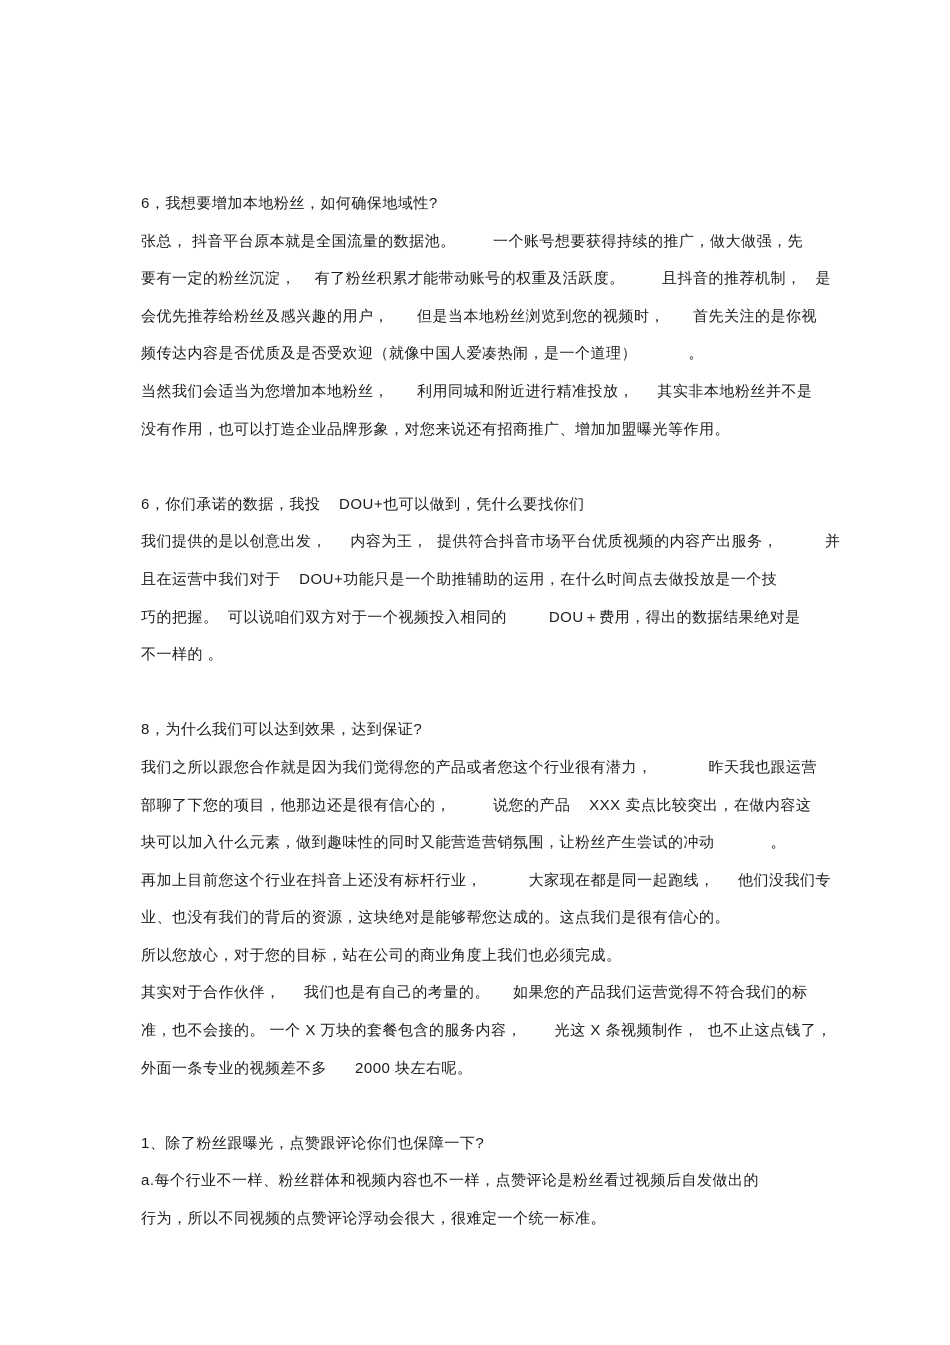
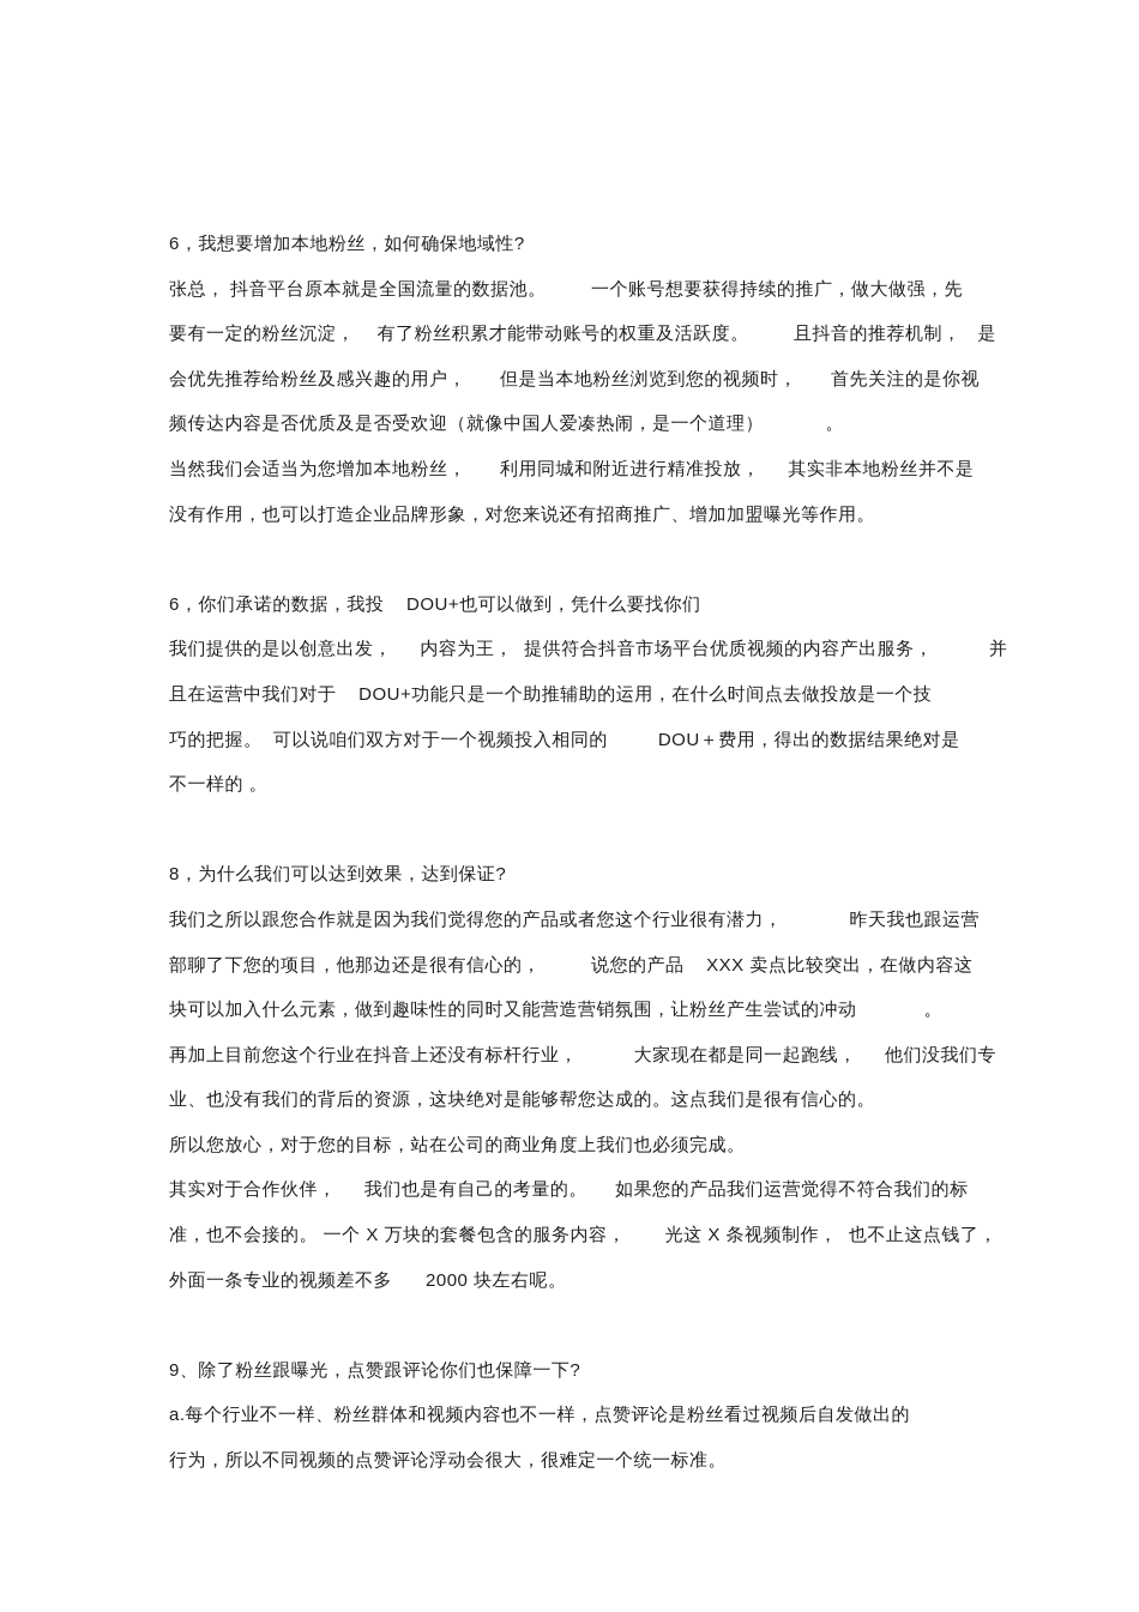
  6，我想要增加本地粉丝，如何确保地域性?
  张总， 抖音平台原本就是全国流量的数据池。 一个账号想要获得持续的推广，做大做强，先
  要有一定的粉丝沉淀， 有了粉丝积累才能带动账号的权重及活跃度。 且抖音的推荐机制， 是
  会优先推荐给粉丝及感兴趣的用户， 但是当本地粉丝浏览到您的视频时， 首先关注的是你视
  频传达内容是否优质及是否受欢迎（就像中国人爱凑热闹，是一个道理） 。
  当然我们会适当为您增加本地粉丝， 利用同城和附近进行精准投放， 其实非本地粉丝并不是
  没有作用，也可以打造企业品牌形象，对您来说还有招商推广、增加加盟曝光等作用。
  6，你们承诺的数据，我投 DOU+也可以做到，凭什么要找你们
  我们提供的是以创意出发， 内容为王， 提供符合抖音市场平台优质视频的内容产出服务， 并
  且在运营中我们对于 DOU+功能只是一个助推辅助的运用，在什么时间点去做投放是一个技
  巧的把握。 可以说咱们双方对于一个视频投入相同的 DOU＋费用，得出的数据结果绝对是
  不一样的 。
  8，为什么我们可以达到效果，达到保证?
  我们之所以跟您合作就是因为我们觉得您的产品或者您这个行业很有潜力， 昨天我也跟运营
  部聊了下您的项目，他那边还是很有信心的， 说您的产品 XXX 卖点比较突出，在做内容这
  块可以加入什么元素，做到趣味性的同时又能营造营销氛围，让粉丝产生尝试的冲动 。
  再加上目前您这个行业在抖音上还没有标杆行业， 大家现在都是同一起跑线， 他们没我们专
  业、也没有我们的背后的资源，这块绝对是能够帮您达成的。这点我们是很有信心的。
  所以您放心，对于您的目标，站在公司的商业角度上我们也必须完成。
  其实对于合作伙伴， 我们也是有自己的考量的。 如果您的产品我们运营觉得不符合我们的标
  准，也不会接的。 一个 X 万块的套餐包含的服务内容， 光这 X 条视频制作， 也不止这点钱了，
  外面一条专业的视频差不多 2000 块左右呢。
- 1、除了粉丝跟曝光，点赞跟评论你们也保障一下?
+ 9、除了粉丝跟曝光，点赞跟评论你们也保障一下?
  a.每个行业不一样、粉丝群体和视频内容也不一样，点赞评论是粉丝看过视频后自发做出的
  行为，所以不同视频的点赞评论浮动会很大，很难定一个统一标准。
